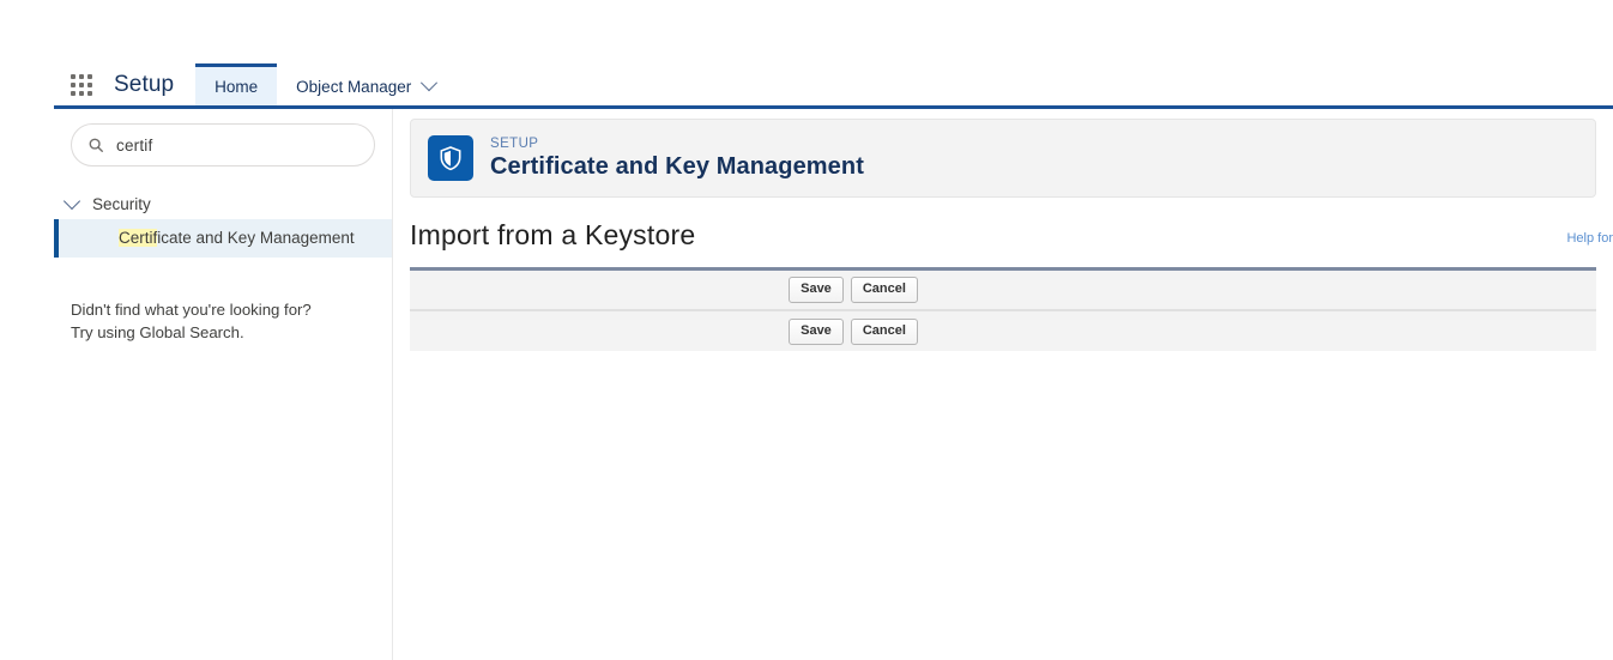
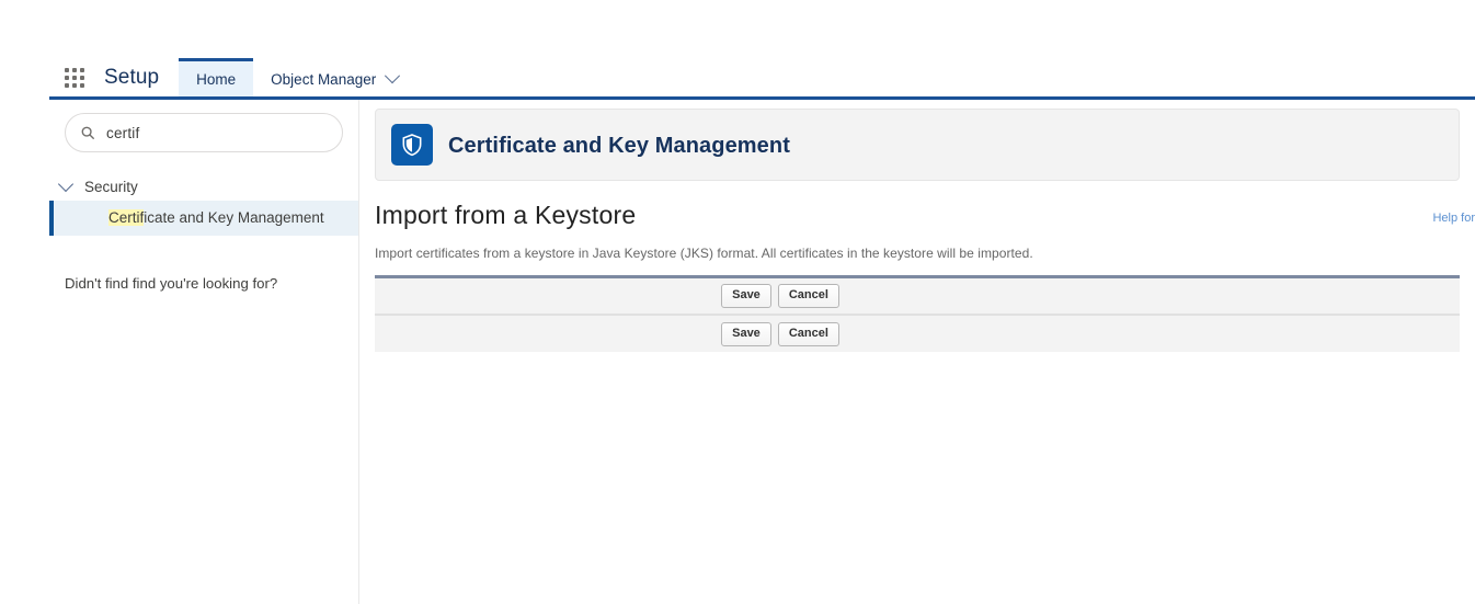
  Setup
  Home
  Object Manager
  certif
  Security
  Certificate and Key Management
- Didn't find what you're looking for?
+ Didn't find find you're looking for?
- Try using Global Search.
- SETUP
  Certificate and Key Management
  Import from a Keystore
  Help for
+ Import certificates from a keystore in Java Keystore (JKS) format. All certificates in the keystore will be imported.
  Save
  Cancel
  Save
  Cancel
